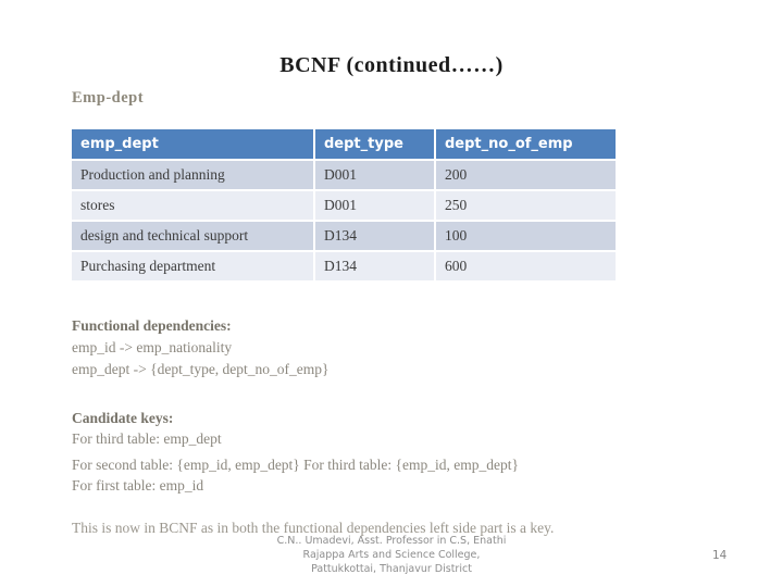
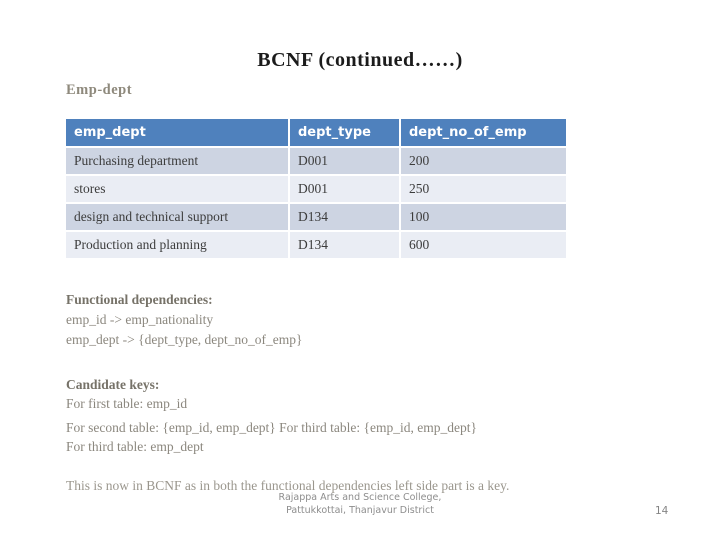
  BCNF (continued……)
  Emp-dept
  emp_dept	dept_type	dept_no_of_emp
- Production and planning	D001	200
+ Purchasing department	D001	200
  stores	D001	250
  design and technical support	D134	100
- Purchasing department	D134	600
+ Production and planning	D134	600
  Functional dependencies:
  emp_id -> emp_nationality
  emp_dept -> {dept_type, dept_no_of_emp}
  Candidate keys:
- For third table: emp_dept
+ For first table: emp_id
  For second table: {emp_id, emp_dept} For third table: {emp_id, emp_dept}
- For first table: emp_id
+ For third table: emp_dept
  This is now in BCNF as in both the functional dependencies left side part is a key.
- C.N.. Umadevi, Asst. Professor in C.S, Enathi
  Rajappa Arts and Science College,
  Pattukkottai, Thanjavur District
  14
